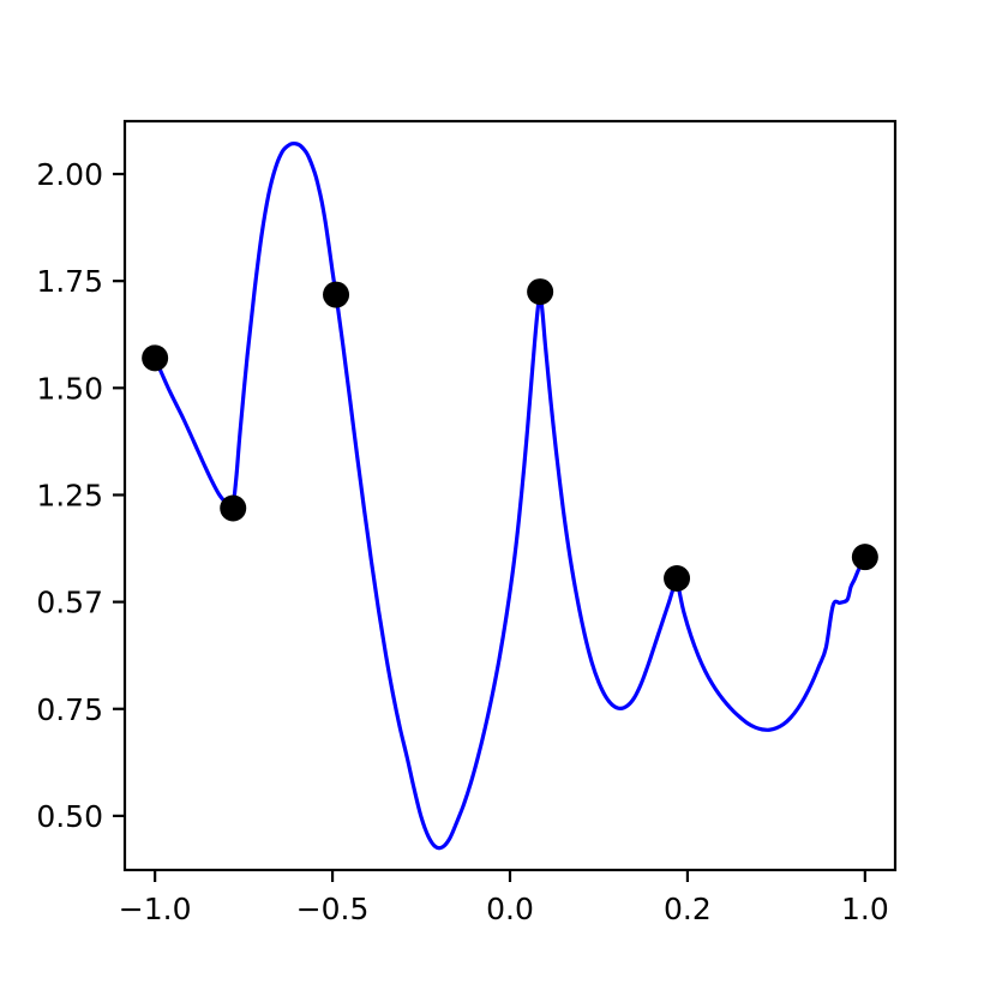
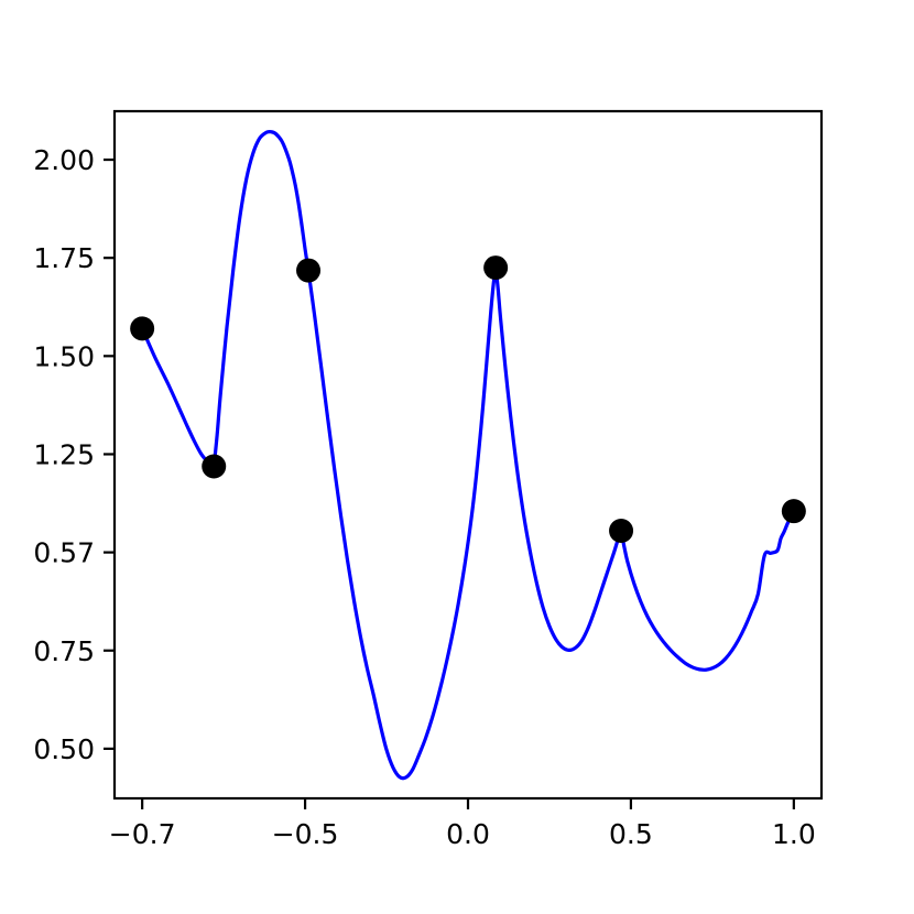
- −1.0
+ −0.7
  −0.5
  0.0
- 0.2
+ 0.5
  1.0
  0.50
  0.75
  0.57
  1.25
  1.50
  1.75
  2.00
